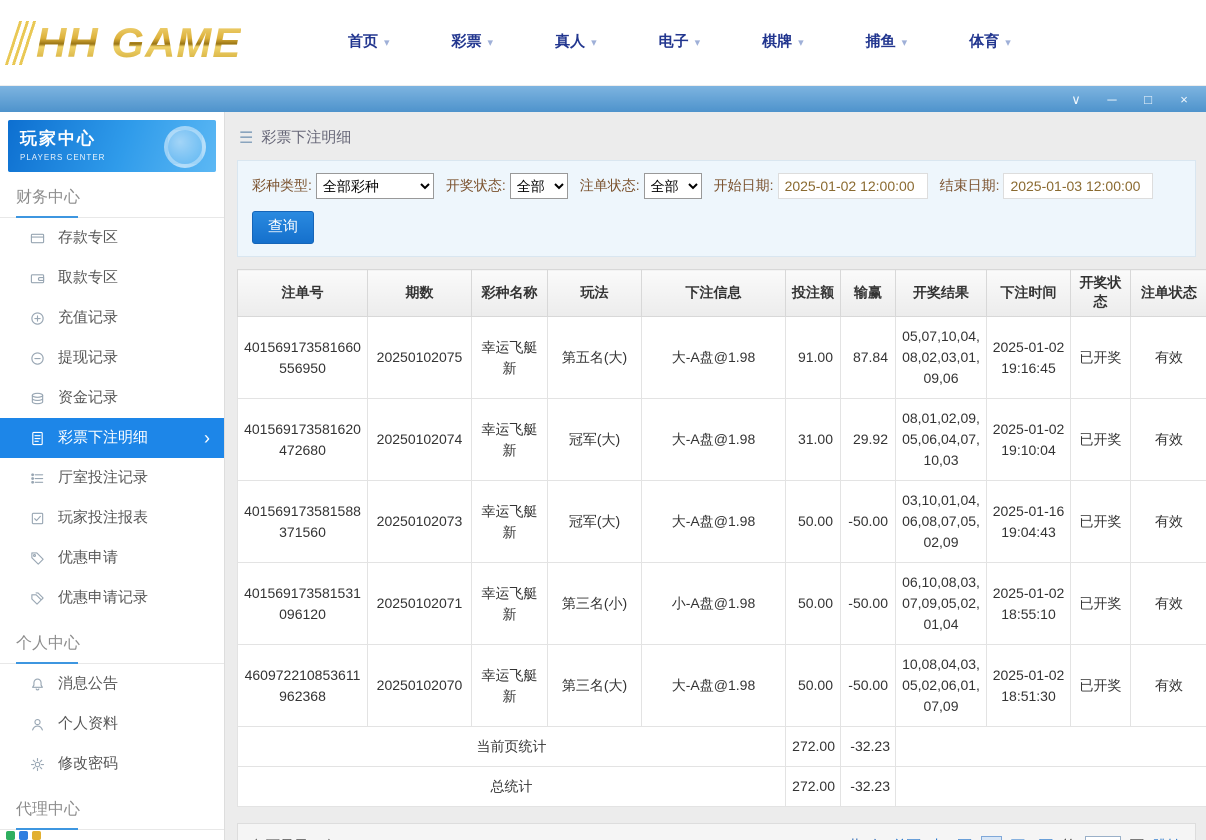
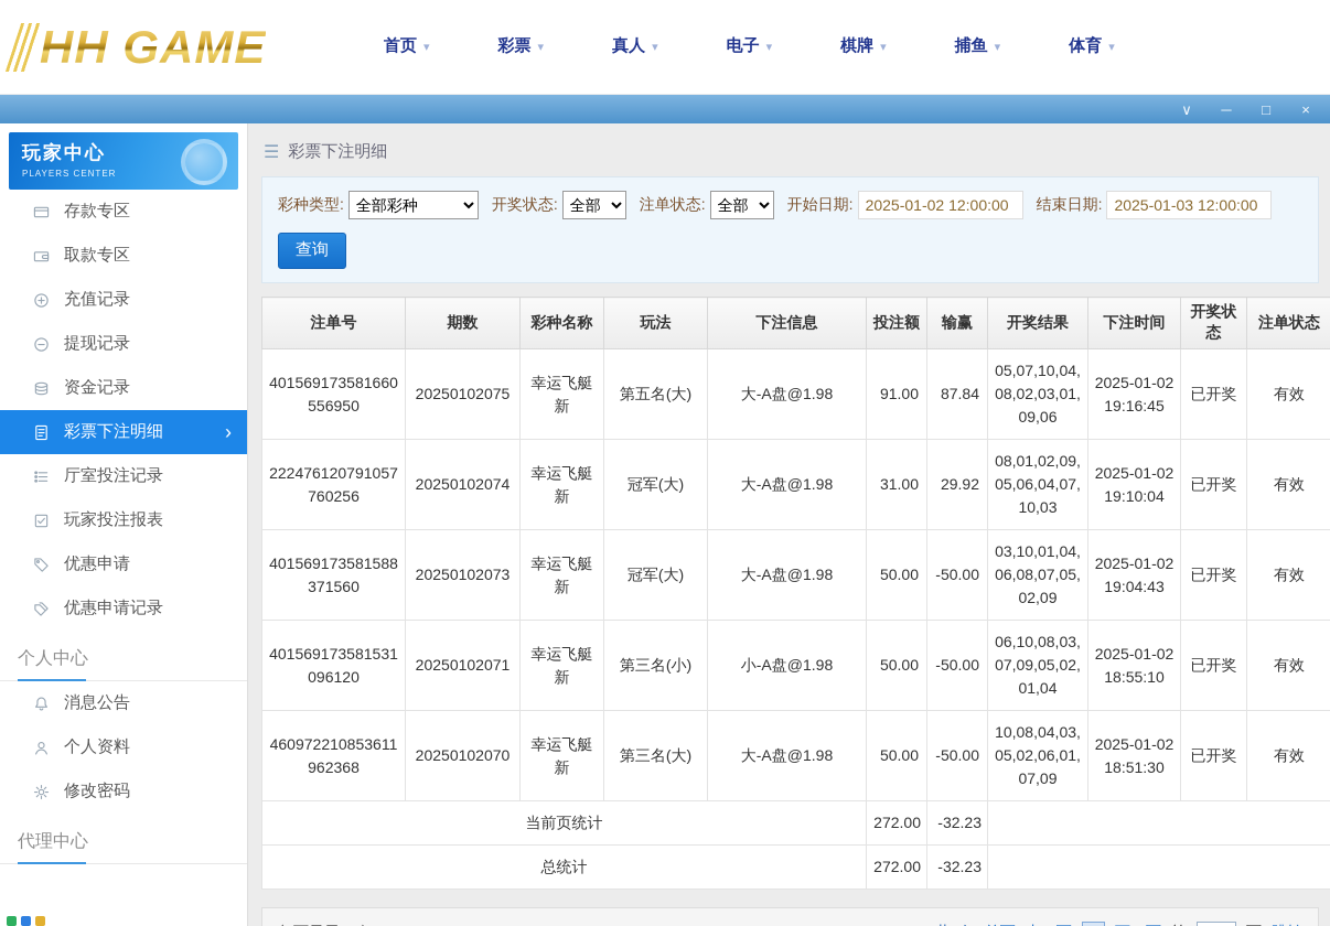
  HH GAME
  首页
  ▾
  彩票
  ▾
  真人
  ▾
  电子
  ▾
  棋牌
  ▾
  捕鱼
  ▾
  体育
  ▾
  ∨
  ─
  □
  ×
  玩家中心
  PLAYERS CENTER
- 财务中心
  存款专区
  取款专区
  充值记录
  提现记录
  资金记录
  彩票下注明细
  厅室投注记录
  玩家投注报表
  优惠申请
  优惠申请记录
  个人中心
  消息公告
  个人资料
  修改密码
  代理中心
  ☰
  彩票下注明细
  彩种类型:
  全部彩种
  开奖状态:
  全部
  注单状态:
  全部
  开始日期:
  2025-01-02 12:00:00
  结束日期:
  2025-01-03 12:00:00
  查询
  注单号	期数	彩种名称	玩法	下注信息	投注额	输赢	开奖结果	下注时间	开奖状态	注单状态
  401569173581660556950	20250102075	幸运飞艇新	第五名(大)	大-A盘@1.98	91.00	87.84	05,07,10,04,08,02,03,01,09,06	2025-01-02 19:16:45	已开奖	有效
- 401569173581620472680	20250102074	幸运飞艇新	冠军(大)	大-A盘@1.98	31.00	29.92	08,01,02,09,05,06,04,07,10,03	2025-01-02 19:10:04	已开奖	有效
+ 222476120791057760256	20250102074	幸运飞艇新	冠军(大)	大-A盘@1.98	31.00	29.92	08,01,02,09,05,06,04,07,10,03	2025-01-02 19:10:04	已开奖	有效
- 401569173581588371560	20250102073	幸运飞艇新	冠军(大)	大-A盘@1.98	50.00	-50.00	03,10,01,04,06,08,07,05,02,09	2025-01-16 19:04:43	已开奖	有效
+ 401569173581588371560	20250102073	幸运飞艇新	冠军(大)	大-A盘@1.98	50.00	-50.00	03,10,01,04,06,08,07,05,02,09	2025-01-02 19:04:43	已开奖	有效
  401569173581531096120	20250102071	幸运飞艇新	第三名(小)	小-A盘@1.98	50.00	-50.00	06,10,08,03,07,09,05,02,01,04	2025-01-02 18:55:10	已开奖	有效
  460972210853611962368	20250102070	幸运飞艇新	第三名(大)	大-A盘@1.98	50.00	-50.00	10,08,04,03,05,02,06,01,07,09	2025-01-02 18:51:30	已开奖	有效
  当前页统计	272.00	-32.23
  总统计	272.00	-32.23
